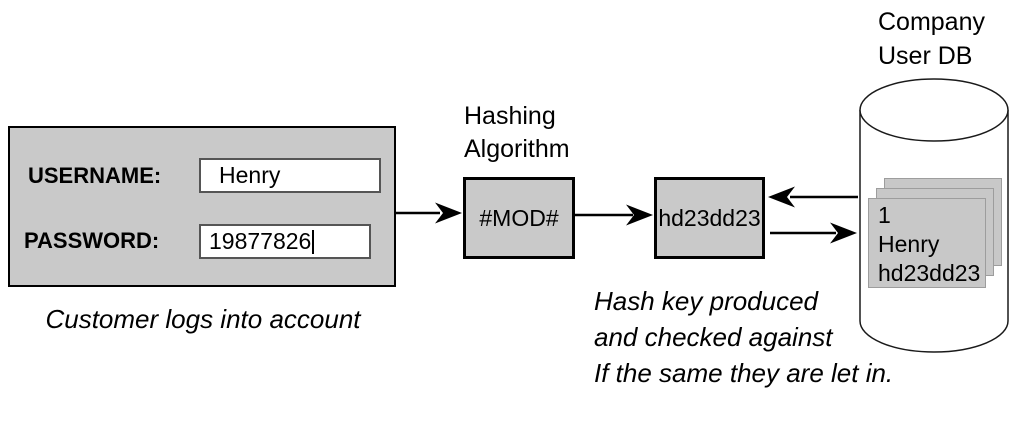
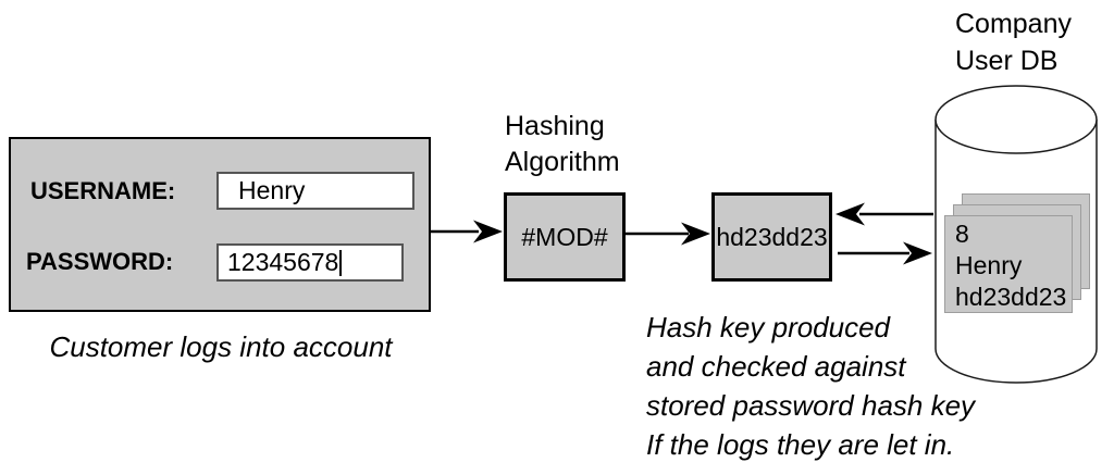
  USERNAME:
  Henry
  PASSWORD:
- 19877826
+ 12345678
  Customer logs into account
  Hashing
  Algorithm
  #MOD#
  hd23dd23
  Company
  User DB
- 1
+ 8
  Henry
  hd23dd23
  Hash key produced
  and checked against
+ stored password hash key
- If the same they are let in.
+ If the logs they are let in.
